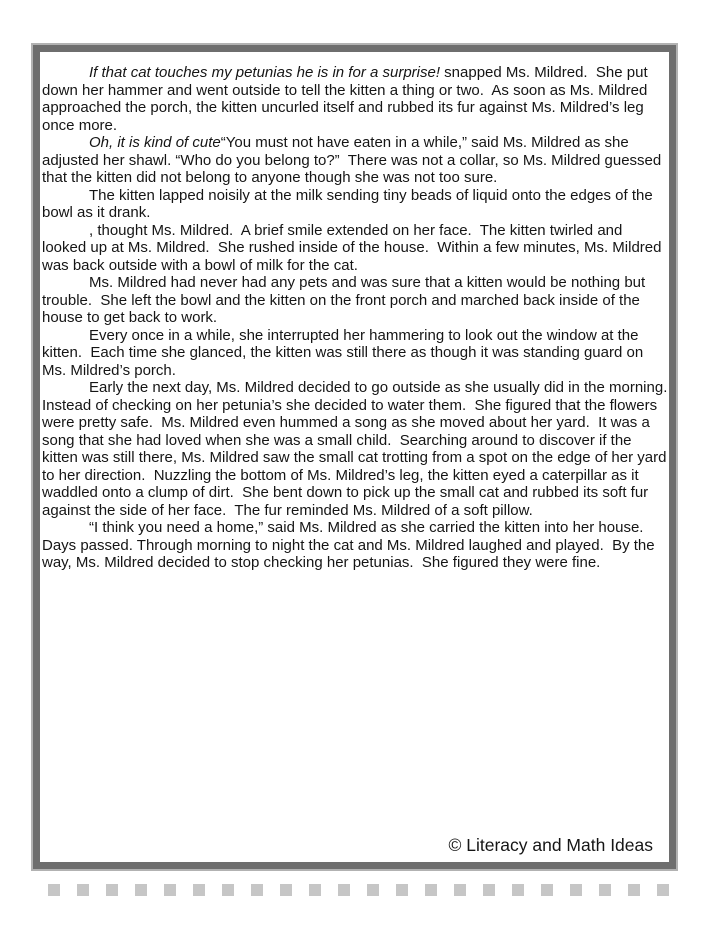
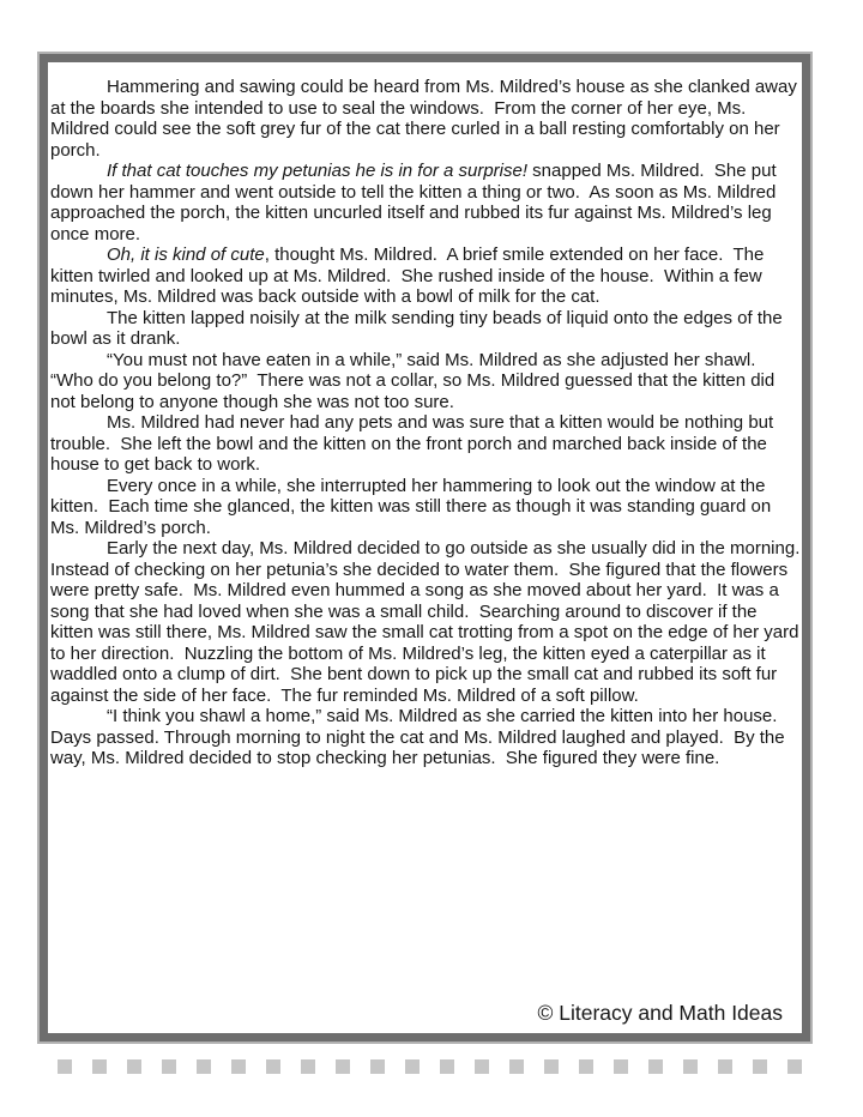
+ Hammering and sawing could be heard from Ms. Mildred’s house as she clanked away at the boards she intended to use to seal the windows. From the corner of her eye, Ms. Mildred could see the soft grey fur of the cat there curled in a ball resting comfortably on her porch.
  If that cat touches my petunias he is in for a surprise! snapped Ms. Mildred. She put down her hammer and went outside to tell the kitten a thing or two. As soon as Ms. Mildred approached the porch, the kitten uncurled itself and rubbed its fur against Ms. Mildred’s leg once more.
- Oh, it is kind of cute“You must not have eaten in a while,” said Ms. Mildred as she adjusted her shawl. “Who do you belong to?” There was not a collar, so Ms. Mildred guessed that the kitten did not belong to anyone though she was not too sure.
+ Oh, it is kind of cute, thought Ms. Mildred. A brief smile extended on her face. The kitten twirled and looked up at Ms. Mildred. She rushed inside of the house. Within a few minutes, Ms. Mildred was back outside with a bowl of milk for the cat.
  The kitten lapped noisily at the milk sending tiny beads of liquid onto the edges of the bowl as it drank.
- , thought Ms. Mildred. A brief smile extended on her face. The kitten twirled and looked up at Ms. Mildred. She rushed inside of the house. Within a few minutes, Ms. Mildred was back outside with a bowl of milk for the cat.
+ “You must not have eaten in a while,” said Ms. Mildred as she adjusted her shawl. “Who do you belong to?” There was not a collar, so Ms. Mildred guessed that the kitten did not belong to anyone though she was not too sure.
  Ms. Mildred had never had any pets and was sure that a kitten would be nothing but trouble. She left the bowl and the kitten on the front porch and marched back inside of the house to get back to work.
  Every once in a while, she interrupted her hammering to look out the window at the kitten. Each time she glanced, the kitten was still there as though it was standing guard on Ms. Mildred’s porch.
  Early the next day, Ms. Mildred decided to go outside as she usually did in the morning. Instead of checking on her petunia’s she decided to water them. She figured that the flowers were pretty safe. Ms. Mildred even hummed a song as she moved about her yard. It was a song that she had loved when she was a small child. Searching around to discover if the kitten was still there, Ms. Mildred saw the small cat trotting from a spot on the edge of her yard to her direction. Nuzzling the bottom of Ms. Mildred’s leg, the kitten eyed a caterpillar as it waddled onto a clump of dirt. She bent down to pick up the small cat and rubbed its soft fur against the side of her face. The fur reminded Ms. Mildred of a soft pillow.
- “I think you need a home,” said Ms. Mildred as she carried the kitten into her house. Days passed. Through morning to night the cat and Ms. Mildred laughed and played. By the way, Ms. Mildred decided to stop checking her petunias. She figured they were fine.
+ “I think you shawl a home,” said Ms. Mildred as she carried the kitten into her house. Days passed. Through morning to night the cat and Ms. Mildred laughed and played. By the way, Ms. Mildred decided to stop checking her petunias. She figured they were fine.
  © Literacy and Math Ideas
